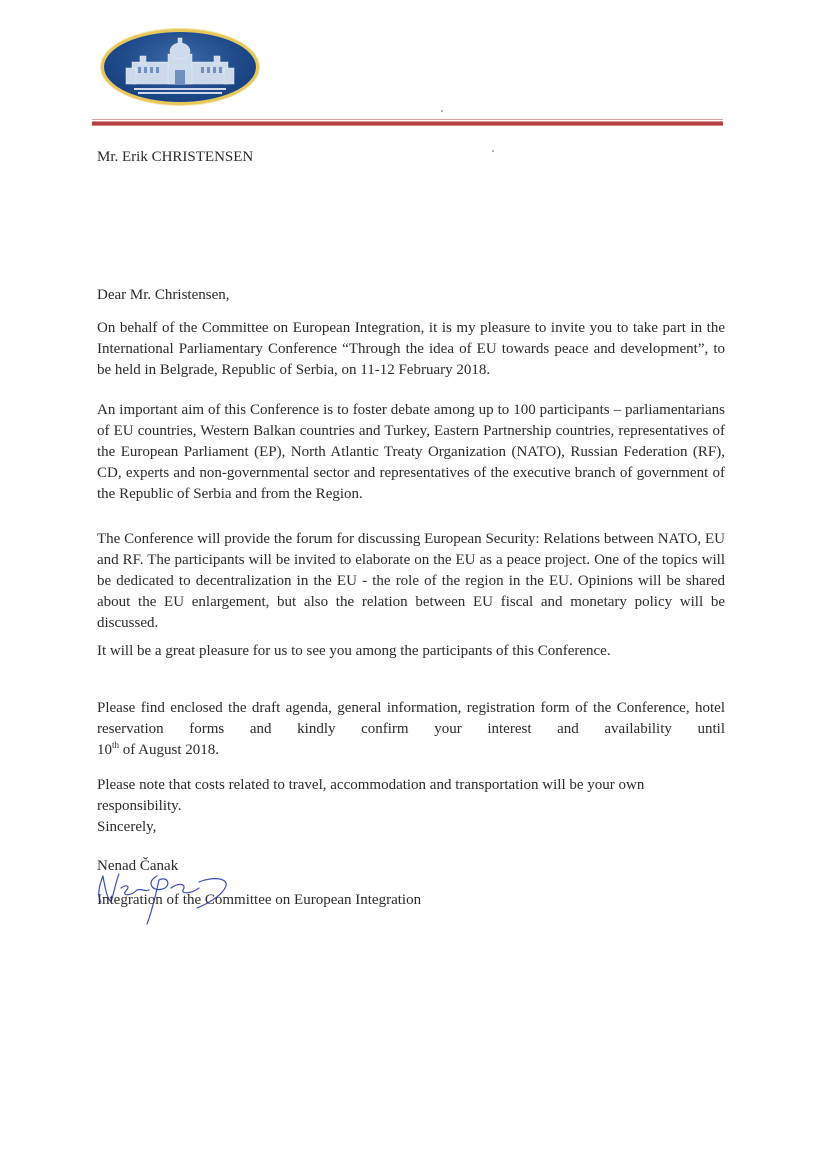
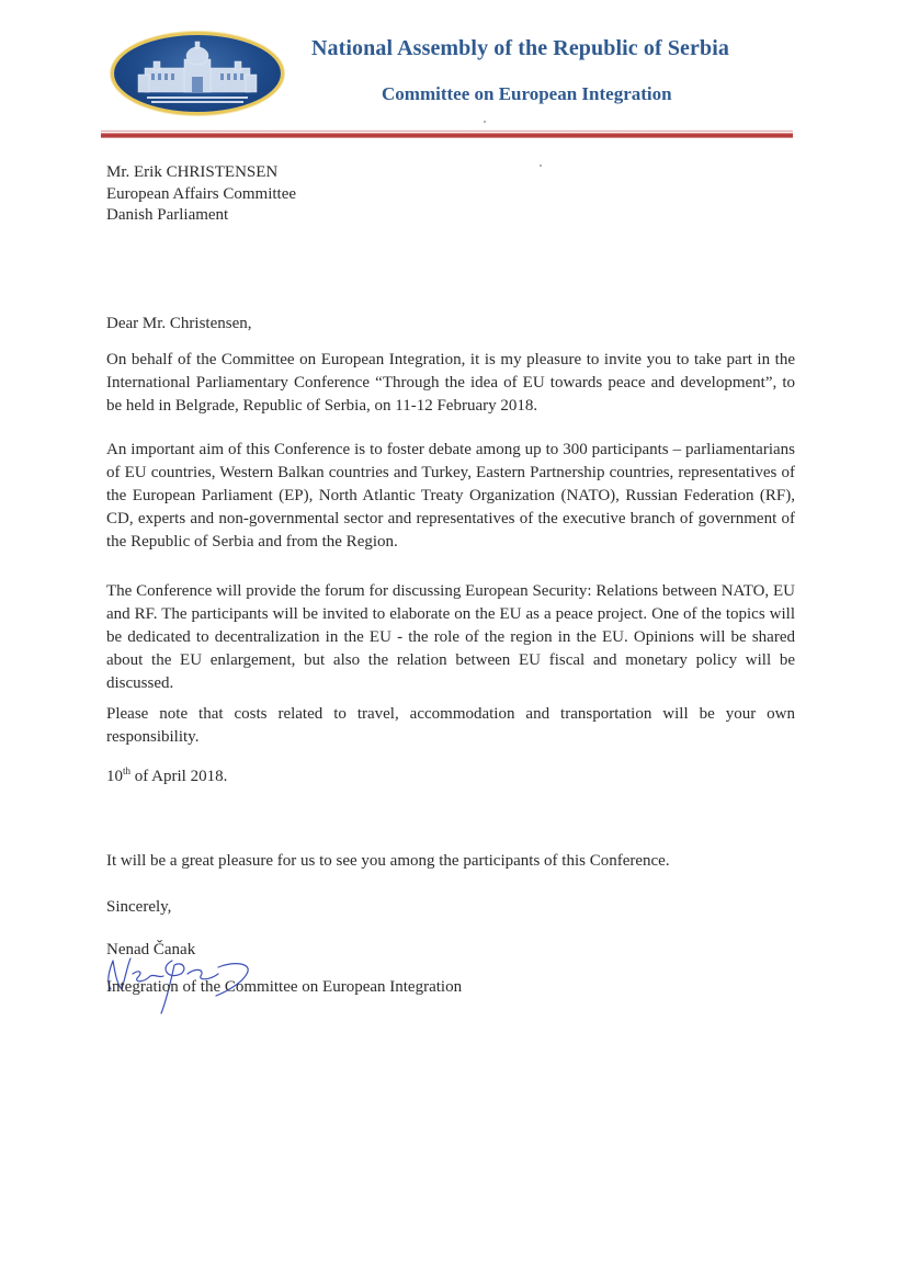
+ National Assembly of the Republic of Serbia
+ Committee on European Integration
  Mr. Erik CHRISTENSEN
+ European Affairs Committee
+ Danish Parliament
  Dear Mr. Christensen,
  On behalf of the Committee on European Integration, it is my pleasure to invite you to take part in the International Parliamentary Conference “Through the idea of EU towards peace and development”, to be held in Belgrade, Republic of Serbia, on 11-12 February 2018.
- An important aim of this Conference is to foster debate among up to 100 participants – parliamentarians of EU countries, Western Balkan countries and Turkey, Eastern Partnership countries, representatives of the European Parliament (EP), North Atlantic Treaty Organization (NATO), Russian Federation (RF), CD, experts and non-governmental sector and representatives of the executive branch of government of the Republic of Serbia and from the Region.
+ An important aim of this Conference is to foster debate among up to 300 participants – parliamentarians of EU countries, Western Balkan countries and Turkey, Eastern Partnership countries, representatives of the European Parliament (EP), North Atlantic Treaty Organization (NATO), Russian Federation (RF), CD, experts and non-governmental sector and representatives of the executive branch of government of the Republic of Serbia and from the Region.
  The Conference will provide the forum for discussing European Security: Relations between NATO, EU and RF. The participants will be invited to elaborate on the EU as a peace project. One of the topics will be dedicated to decentralization in the EU - the role of the region in the EU. Opinions will be shared about the EU enlargement, but also the relation between EU fiscal and monetary policy will be discussed.
- It will be a great pleasure for us to see you among the participants of this Conference.
+ Please note that costs related to travel, accommodation and transportation will be your own responsibility.
- Please find enclosed the draft agenda, general information, registration form of the Conference, hotel reservation forms and kindly confirm your interest and availability until
- 10th of August 2018.
+ 10th of April 2018.
- Please note that costs related to travel, accommodation and transportation will be your own responsibility.
+ It will be a great pleasure for us to see you among the participants of this Conference.
  Sincerely,
  Nenad Čanak
  Integration of the Committee on European Integration
